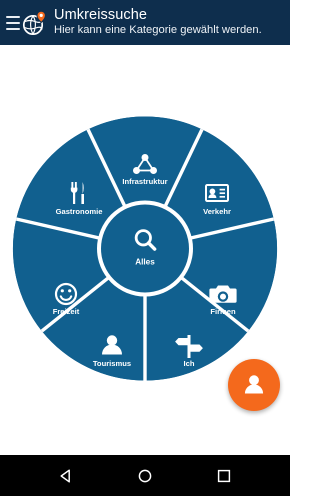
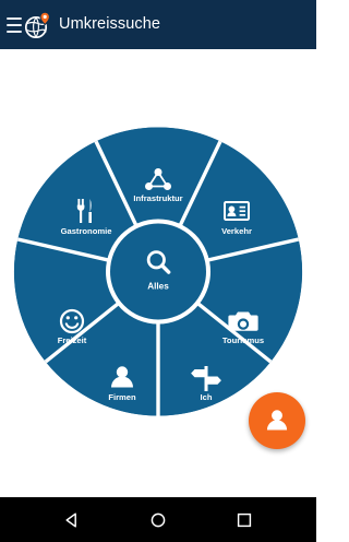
  Umkreissuche
- Hier kann eine Kategorie gewählt werden.
  Alles
  Infrastruktur
  Verkehr
- Firmen
+ Tourismus
  Ich
- Tourismus
+ Firmen
  Freizeit
  Gastronomie
